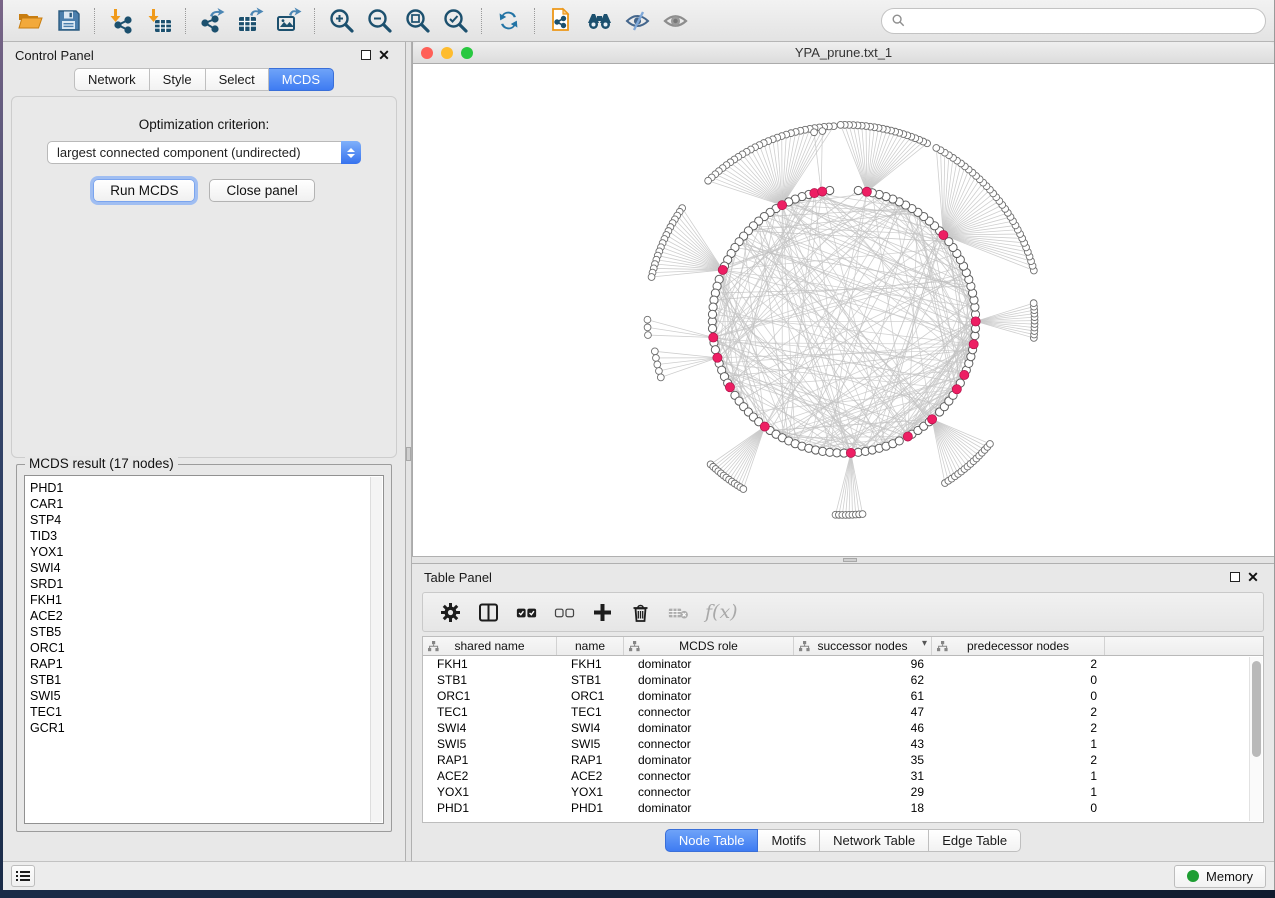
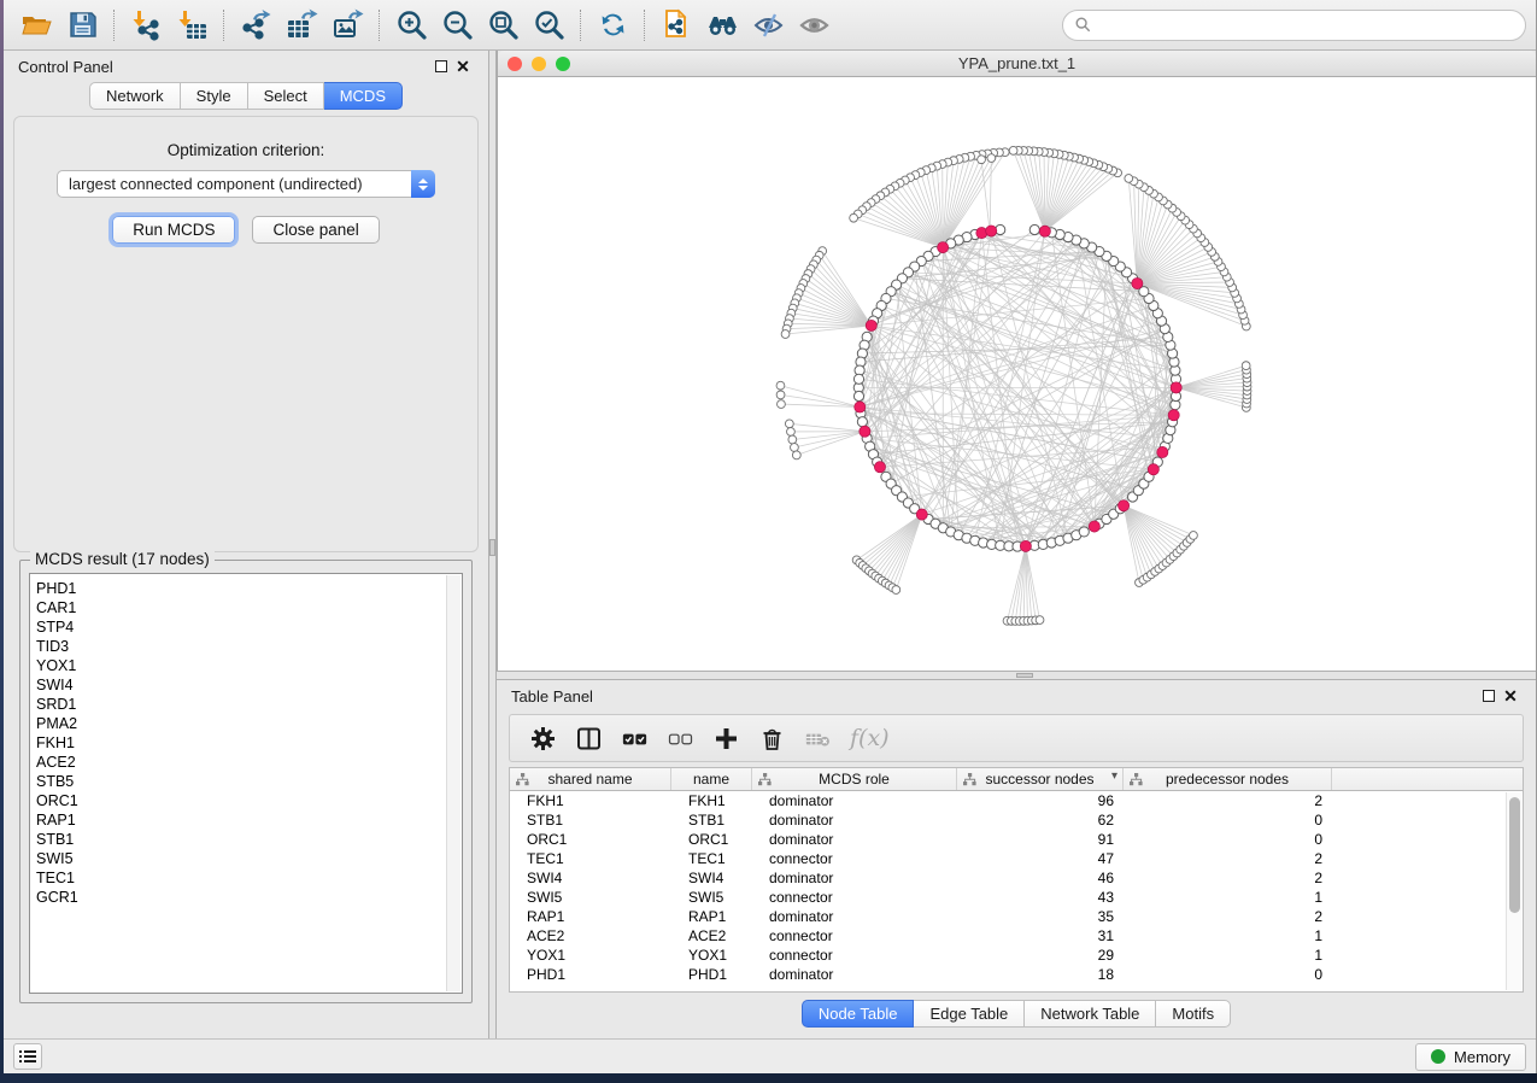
  Control Panel
  ✕
  Network
  Style
  Select
  MCDS
  Optimization criterion:
  largest connected component (undirected)
  Run MCDS
  Close panel
  MCDS result (17 nodes)
  PHD1
  CAR1
  STP4
  TID3
  YOX1
  SWI4
  SRD1
+ PMA2
  FKH1
  ACE2
  STB5
  ORC1
  RAP1
  STB1
  SWI5
  TEC1
  GCR1
  YPA_prune.txt_1
  Table Panel
  ✕
  f(x)
  shared name
  name
  MCDS role
  successor nodes
  ▾
  predecessor nodes
  FKH1
  FKH1
  dominator
  96
  2
  STB1
  STB1
  dominator
  62
  0
  ORC1
  ORC1
  dominator
- 61
+ 91
  0
  TEC1
  TEC1
  connector
  47
  2
  SWI4
  SWI4
  dominator
  46
  2
  SWI5
  SWI5
  connector
  43
  1
  RAP1
  RAP1
  dominator
  35
  2
  ACE2
  ACE2
  connector
  31
  1
  YOX1
  YOX1
  connector
  29
  1
  PHD1
  PHD1
  dominator
  18
  0
  Node Table
- Motifs
+ Edge Table
  Network Table
- Edge Table
+ Motifs
  Memory
